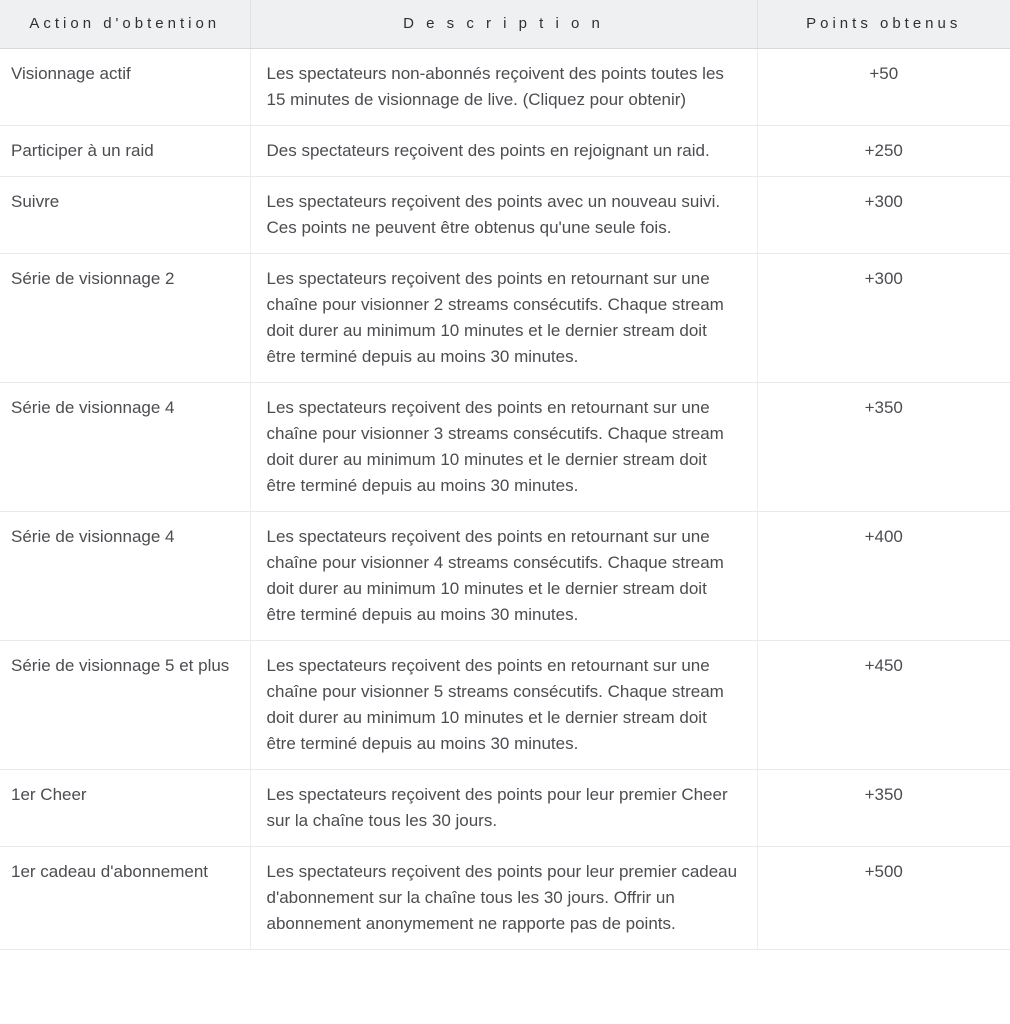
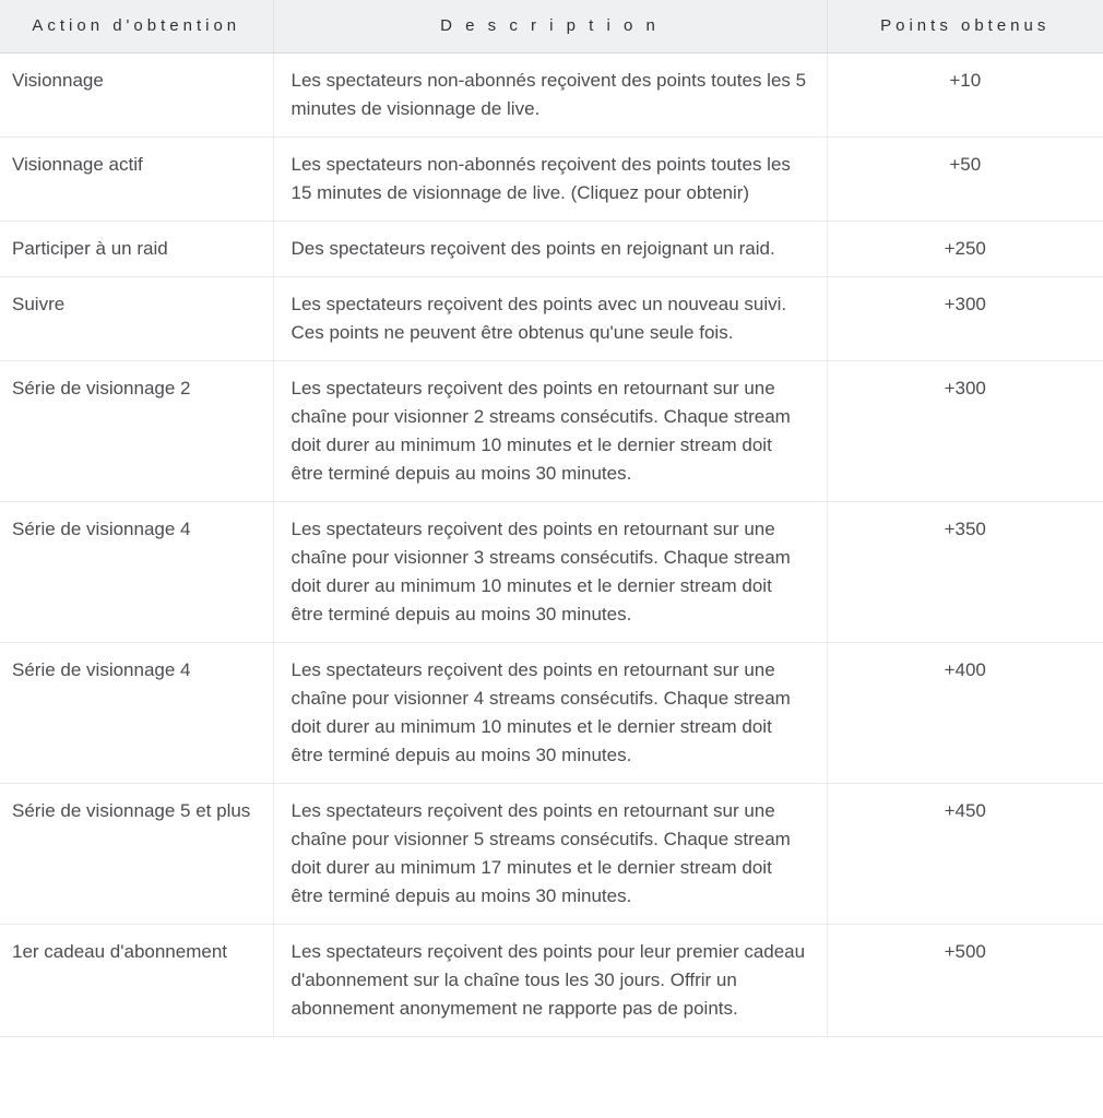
  Action d'obtention	D e s c r i p t i o n	Points obtenus
+ Visionnage	Les spectateurs non-abonnés reçoivent des points toutes les 5 minutes de visionnage de live.	+10
  Visionnage actif	Les spectateurs non-abonnés reçoivent des points toutes les 15 minutes de visionnage de live. (Cliquez pour obtenir)	+50
  Participer à un raid	Des spectateurs reçoivent des points en rejoignant un raid.	+250
  Suivre	Les spectateurs reçoivent des points avec un nouveau suivi. Ces points ne peuvent être obtenus qu'une seule fois.	+300
  Série de visionnage 2	Les spectateurs reçoivent des points en retournant sur une chaîne pour visionner 2 streams consécutifs. Chaque stream doit durer au minimum 10 minutes et le dernier stream doit être terminé depuis au moins 30 minutes.	+300
  Série de visionnage 4	Les spectateurs reçoivent des points en retournant sur une chaîne pour visionner 3 streams consécutifs. Chaque stream doit durer au minimum 10 minutes et le dernier stream doit être terminé depuis au moins 30 minutes.	+350
  Série de visionnage 4	Les spectateurs reçoivent des points en retournant sur une chaîne pour visionner 4 streams consécutifs. Chaque stream doit durer au minimum 10 minutes et le dernier stream doit être terminé depuis au moins 30 minutes.	+400
- Série de visionnage 5 et plus	Les spectateurs reçoivent des points en retournant sur une chaîne pour visionner 5 streams consécutifs. Chaque stream doit durer au minimum 10 minutes et le dernier stream doit être terminé depuis au moins 30 minutes.	+450
+ Série de visionnage 5 et plus	Les spectateurs reçoivent des points en retournant sur une chaîne pour visionner 5 streams consécutifs. Chaque stream doit durer au minimum 17 minutes et le dernier stream doit être terminé depuis au moins 30 minutes.	+450
- 1er Cheer	Les spectateurs reçoivent des points pour leur premier Cheer sur la chaîne tous les 30 jours.	+350
  1er cadeau d'abonnement	Les spectateurs reçoivent des points pour leur premier cadeau d'abonnement sur la chaîne tous les 30 jours. Offrir un abonnement anonymement ne rapporte pas de points.	+500
